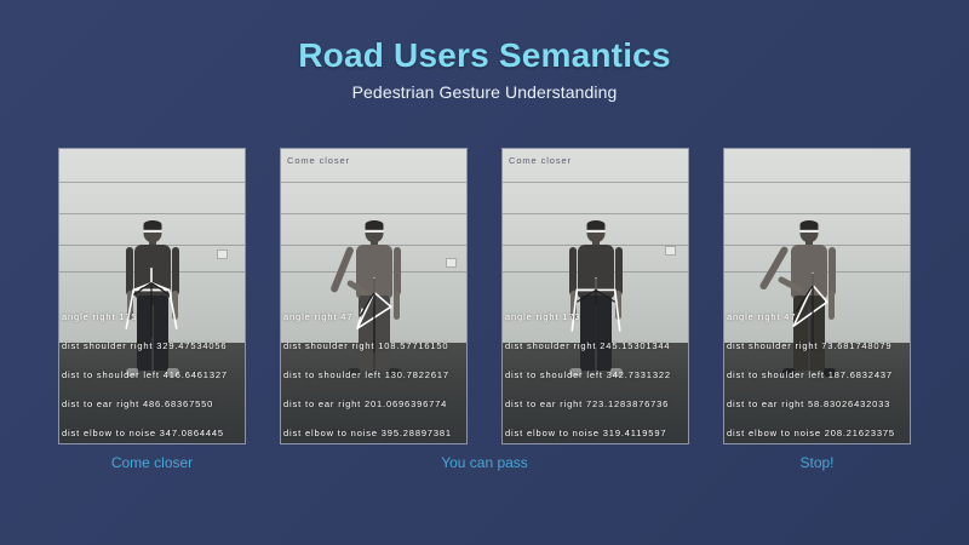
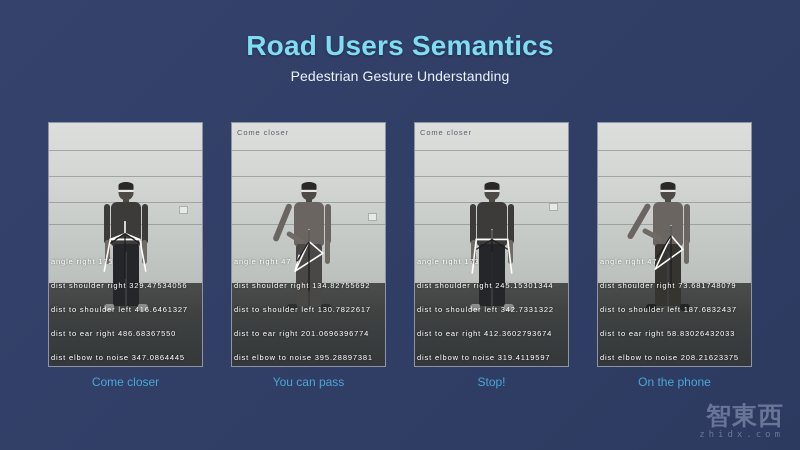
  Road Users Semantics
  Pedestrian Gesture Understanding
  angle right 175
  dist shoulder right 329.47534056
  dist to shoulder left 416.6461327
  dist to ear right 486.68367550
  dist elbow to noise 347.0864445
  Come closer
  angle right 47
- dist shoulder right 108.57716150
+ dist shoulder right 134.82755692
  dist to shoulder left 130.7822617
  dist to ear right 201.0696396774
  dist elbow to noise 395.28897381
  Come closer
  angle right 173
  dist shoulder right 245.15301344
  dist to shoulder left 342.7331322
- dist to ear right 723.1283876736
+ dist to ear right 412.3602793674
  dist elbow to noise 319.4119597
  angle right 47
  dist shoulder right 73.681748079
  dist to shoulder left 187.6832437
  dist to ear right 58.83026432033
  dist elbow to noise 208.21623375
  Come closer
  You can pass
  Stop!
+ On the phone
+ 智東西
+ zhidx.com
